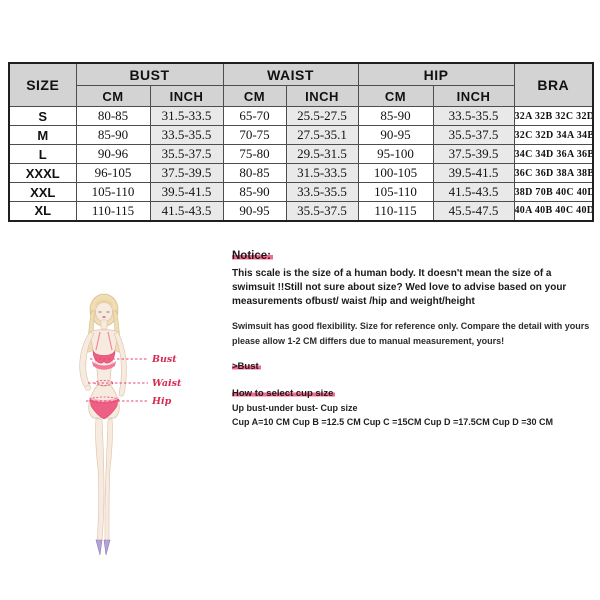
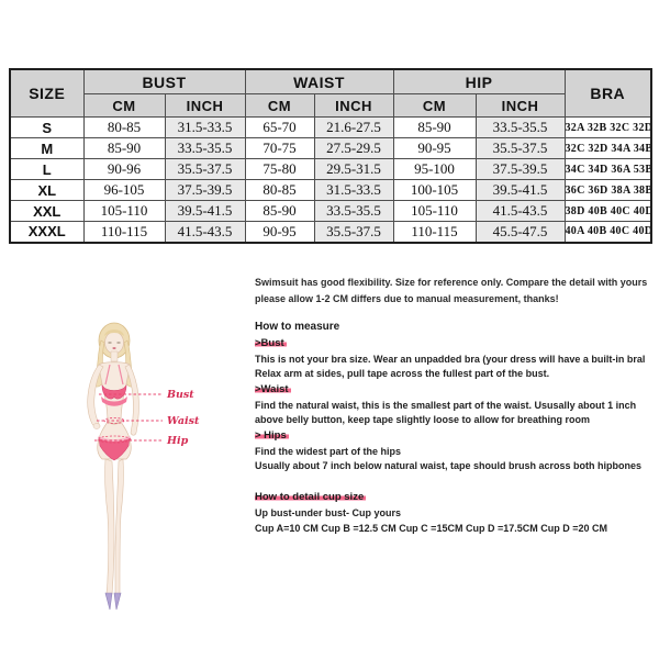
  SIZE	BUST	WAIST	HIP	BRA
  CM	INCH	CM	INCH	CM	INCH
- S	80-85	31.5-33.5	65-70	25.5-27.5	85-90	33.5-35.5	32A 32B 32C 32D
+ S	80-85	31.5-33.5	65-70	21.6-27.5	85-90	33.5-35.5	32A 32B 32C 32D
- M	85-90	33.5-35.5	70-75	27.5-35.1	90-95	35.5-37.5	32C 32D 34A 34B
+ M	85-90	33.5-35.5	70-75	27.5-29.5	90-95	35.5-37.5	32C 32D 34A 34B
- L	90-96	35.5-37.5	75-80	29.5-31.5	95-100	37.5-39.5	34C 34D 36A 36B
+ L	90-96	35.5-37.5	75-80	29.5-31.5	95-100	37.5-39.5	34C 34D 36A 53B
- XXXL	96-105	37.5-39.5	80-85	31.5-33.5	100-105	39.5-41.5	36C 36D 38A 38B
+ XL	96-105	37.5-39.5	80-85	31.5-33.5	100-105	39.5-41.5	36C 36D 38A 38B
- XXL	105-110	39.5-41.5	85-90	33.5-35.5	105-110	41.5-43.5	38D 70B 40C 40D
+ XXL	105-110	39.5-41.5	85-90	33.5-35.5	105-110	41.5-43.5	38D 40B 40C 40D
- XL	110-115	41.5-43.5	90-95	35.5-37.5	110-115	45.5-47.5	40A 40B 40C 40D
+ XXXL	110-115	41.5-43.5	90-95	35.5-37.5	110-115	45.5-47.5	40A 40B 40C 40D
  Bust
  Waist
  Hip
- Notice:
- This scale is the size of a human body. It doesn't mean the size of a swimsuit !!Still not sure about size? Wed love to advise based on your measurements ofbust/ waist /hip and weight/height
- Swimsuit has good flexibility. Size for reference only. Compare the detail with yours please allow 1-2 CM differs due to manual measurement, yours!
+ Swimsuit has good flexibility. Size for reference only. Compare the detail with yours please allow 1-2 CM differs due to manual measurement, thanks!
+ How to measure
  >Bust
+ This is not your bra size. Wear an unpadded bra (your dress will have a built-in bral
+ Relax arm at sides, pull tape across the fullest part of the bust.
+ >Waist
+ Find the natural waist, this is the smallest part of the waist. Ususally about 1 inch above belly button, keep tape slightly loose to allow for breathing room
+ > Hips
+ Find the widest part of the hips
+ Usually about 7 inch below natural waist, tape should brush across both hipbones
- How to select cup size
+ How to detail cup size
- Up bust-under bust- Cup size
+ Up bust-under bust- Cup yours
- Cup A=10 CM Cup B =12.5 CM Cup C =15CM Cup D =17.5CM Cup D =30 CM
+ Cup A=10 CM Cup B =12.5 CM Cup C =15CM Cup D =17.5CM Cup D =20 CM
